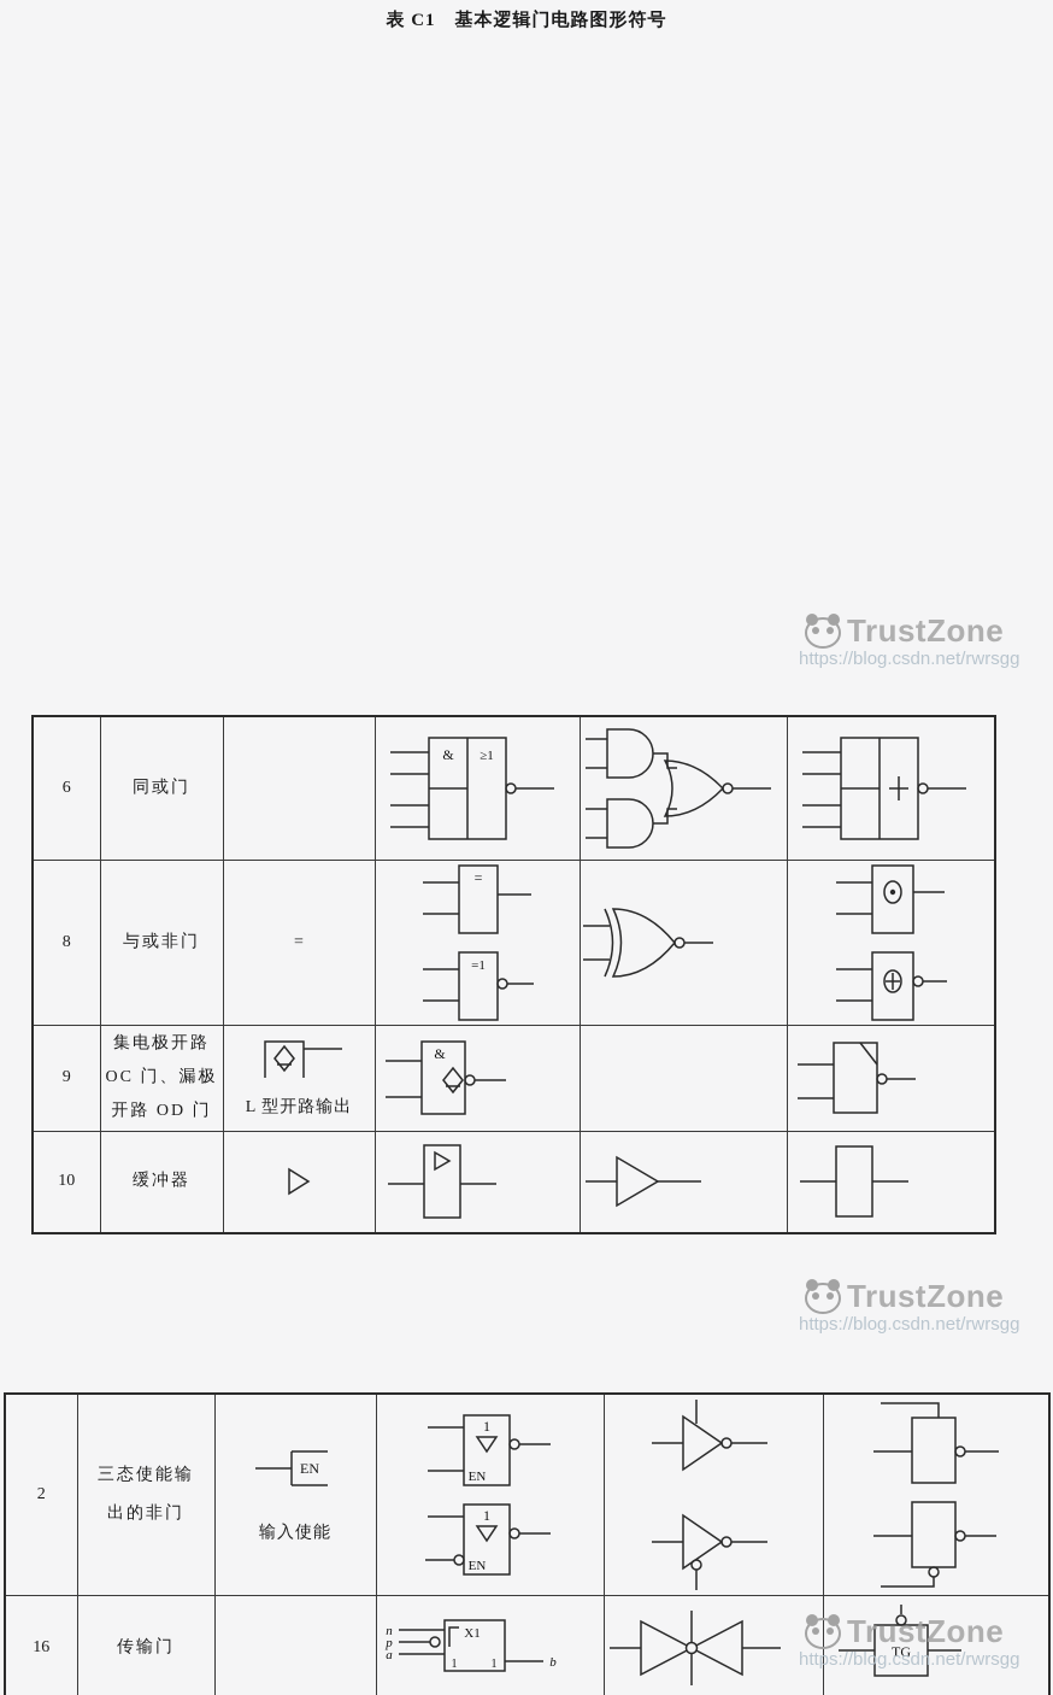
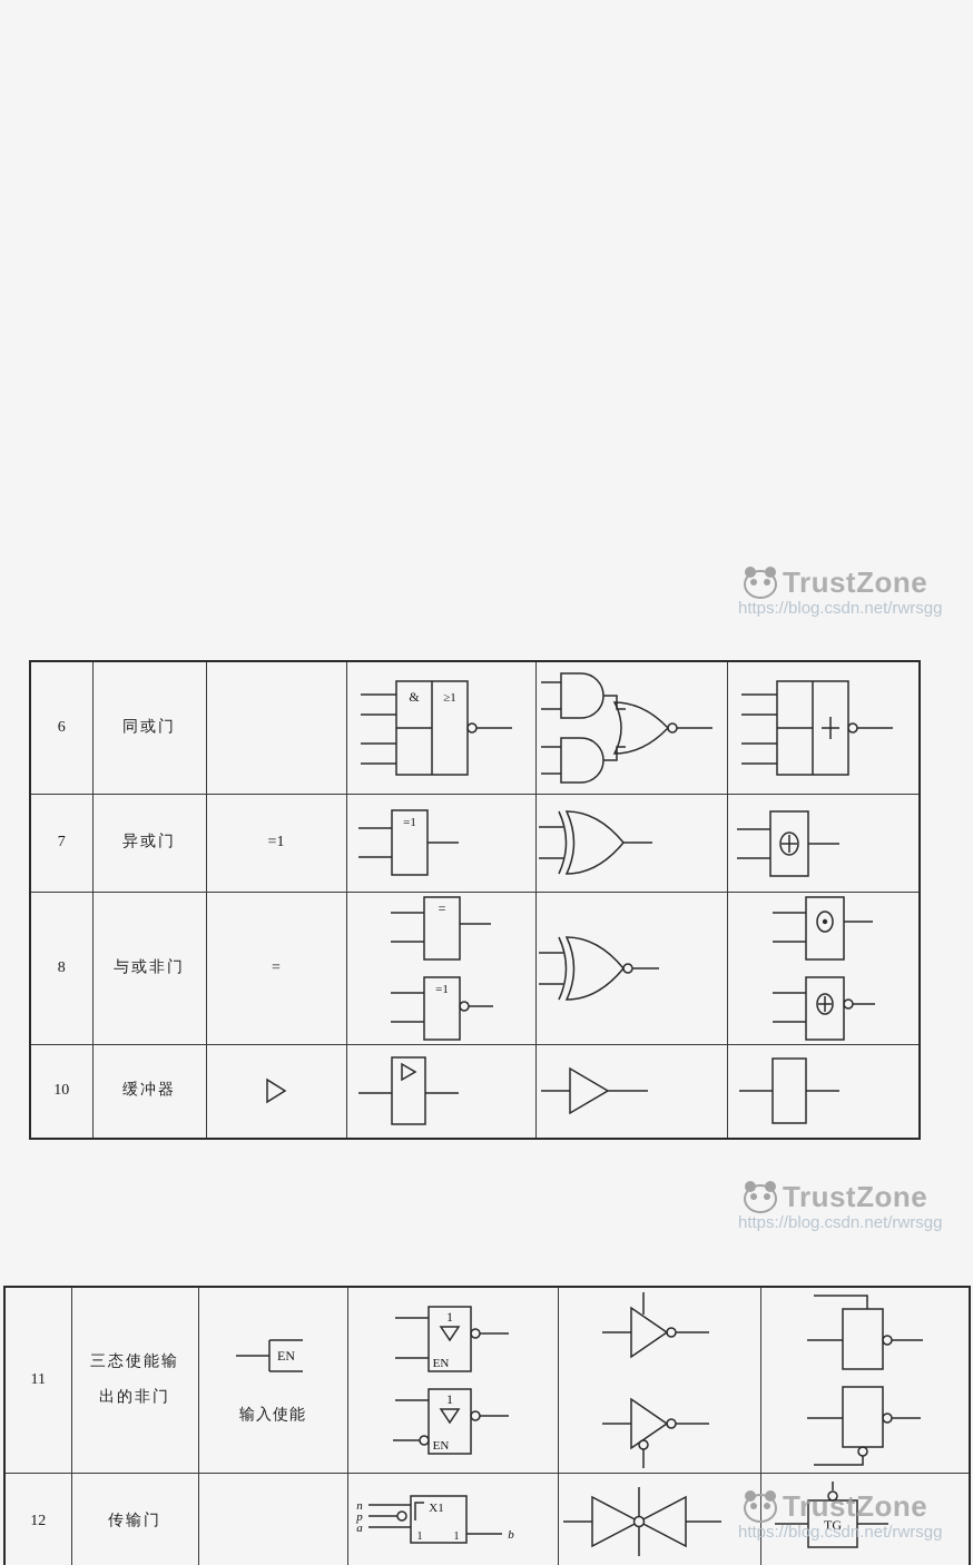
- 表 C1 基本逻辑门电路图形符号
  6	同或门		& ≥1
+ 7	异或门	=1	=1
  8	与或非门	=	= =1
- 9	集电极开路 OC 门、漏极 开路 OD 门	L 型开路输出	&
  10	缓冲器
- 2	三态使能输 出的非门	EN 输入使能	1 EN 1 EN
+ 11	三态使能输 出的非门	EN 输入使能	1 EN 1 EN
- 16	传输门		n p a X1 1 1 b		TG
+ 12	传输门		n p a X1 1 1 b		TG
  TrustZone
  https://blog.csdn.net/rwrsgg
  TrustZone
  https://blog.csdn.net/rwrsgg
  TrustZone
  https://blog.csdn.net/rwrsgg
